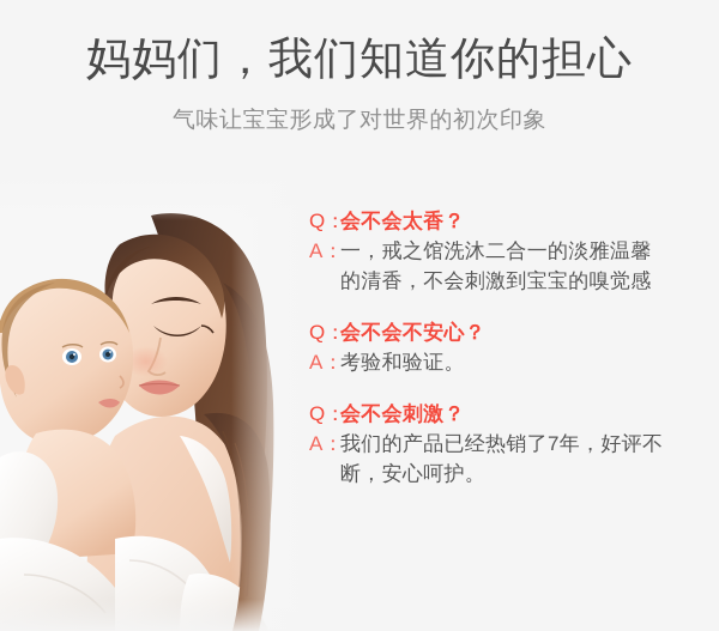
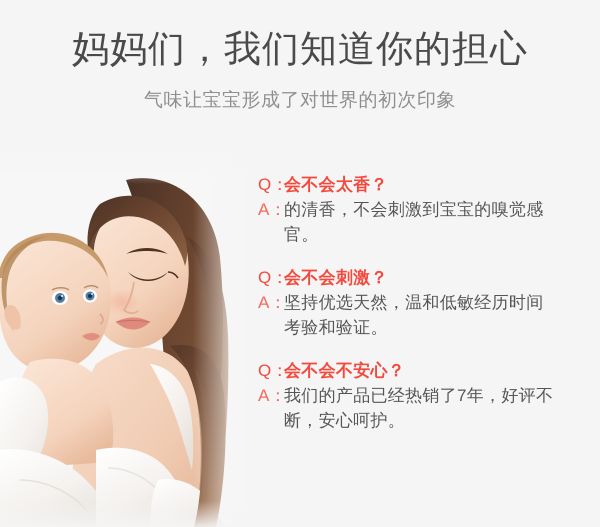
  妈妈们，我们知道你的担心
  气味让宝宝形成了对世界的初次印象
  Q：
  会不会太香？
  A：
- 一，戒之馆洗沐二合一的淡雅温馨
  的清香，不会刺激到宝宝的嗅觉感
+ 官。
  Q：
- 会不会不安心？
+ 会不会刺激？
  A：
+ 坚持优选天然，温和低敏经历时间
  考验和验证。
  Q：
- 会不会刺激？
+ 会不会不安心？
  A：
  我们的产品已经热销了7年，好评不
  断，安心呵护。
